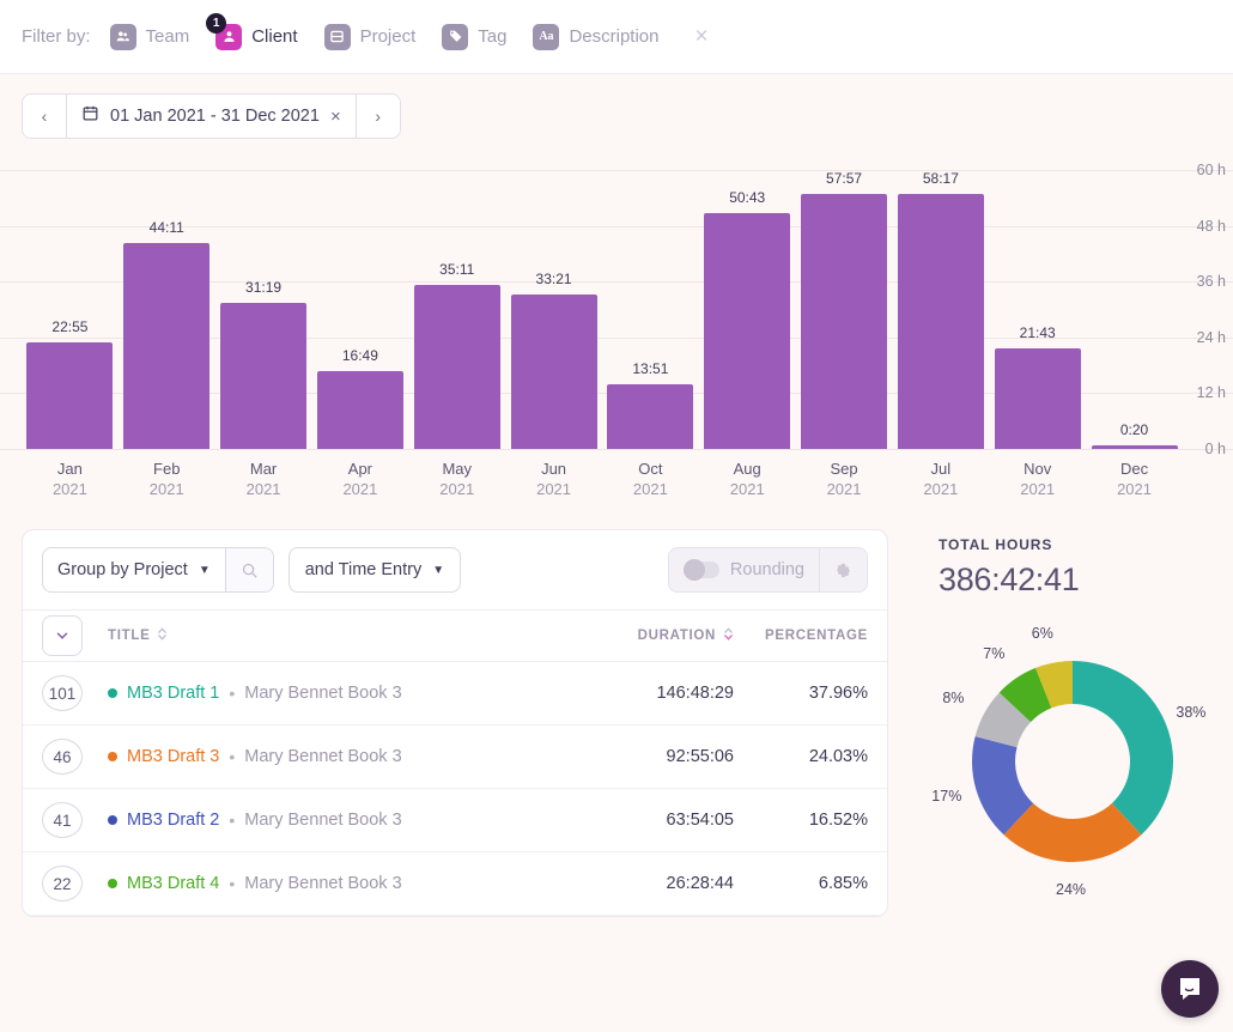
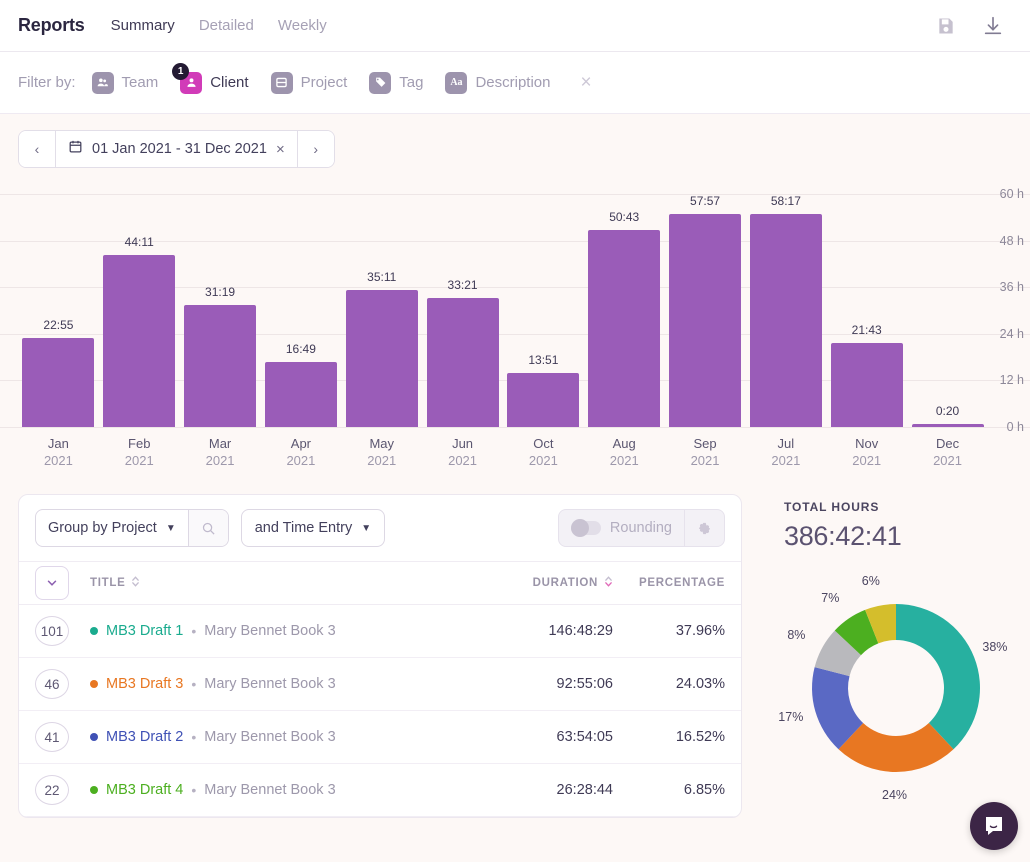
+ Reports
+ Summary
+ Detailed
+ Weekly
  Filter by:
  Team
  1
  Client
  Project
  Tag
  Aa
  Description
  ×
  ‹
  01 Jan 2021 - 31 Dec 2021
  ×
  ›
  60 h
  48 h
  36 h
  24 h
  12 h
  0 h
  22:55
  44:11
  31:19
  16:49
  35:11
  33:21
  13:51
  50:43
  57:57
  58:17
  21:43
  0:20
  Jan
  2021
  Feb
  2021
  Mar
  2021
  Apr
  2021
  May
  2021
  Jun
  2021
  Oct
  2021
  Aug
  2021
  Sep
  2021
  Jul
  2021
  Nov
  2021
  Dec
  2021
  Group by Project
  ▼
  and Time Entry
  ▼
  Rounding
  TITLE
  DURATION
  PERCENTAGE
  101
  MB3 Draft 1
  •
  Mary Bennet Book 3
  146:48:29
  37.96%
  46
  MB3 Draft 3
  •
  Mary Bennet Book 3
  92:55:06
  24.03%
  41
  MB3 Draft 2
  •
  Mary Bennet Book 3
  63:54:05
  16.52%
  22
  MB3 Draft 4
  •
  Mary Bennet Book 3
  26:28:44
  6.85%
  TOTAL HOURS
  386:42:41
  38%
  24%
  17%
  8%
  7%
  6%
